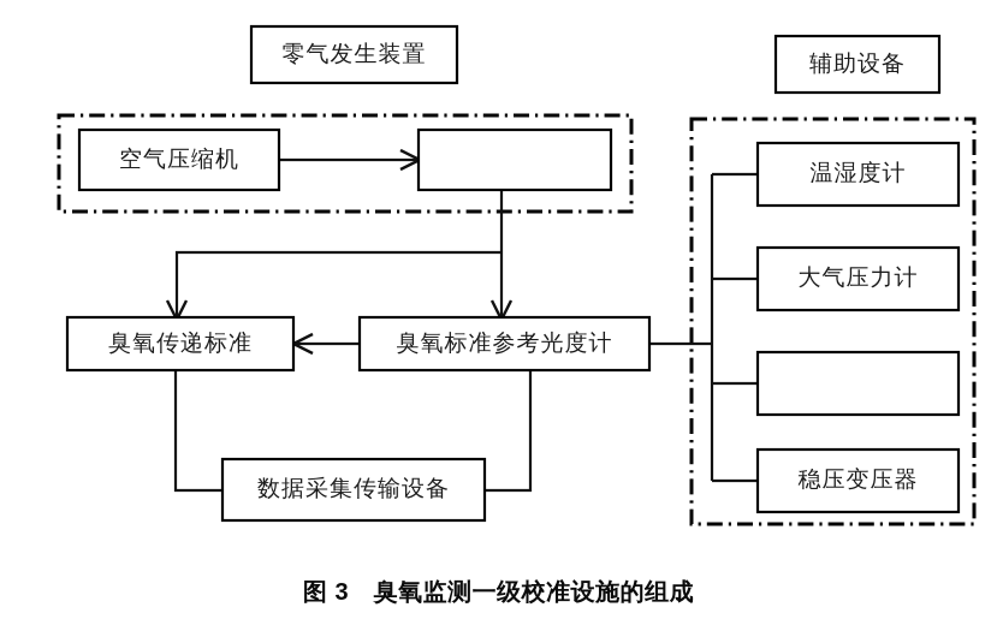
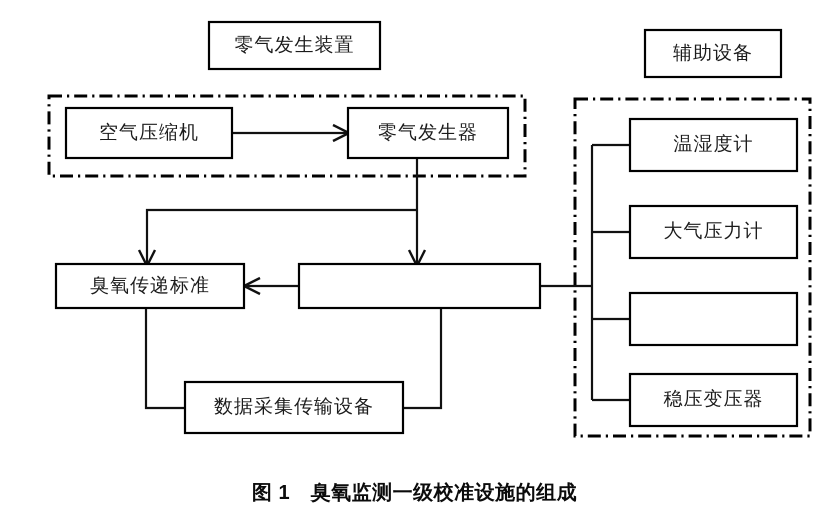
  零气发生装置
  辅助设备
  空气压缩机
+ 零气发生器
  臭氧传递标准
- 臭氧标准参考光度计
  数据采集传输设备
  温湿度计
  大气压力计
  稳压变压器
- 图 3 臭氧监测一级校准设施的组成
+ 图 1 臭氧监测一级校准设施的组成
